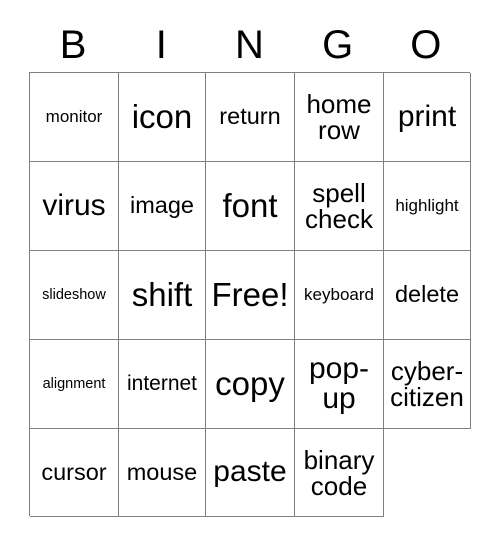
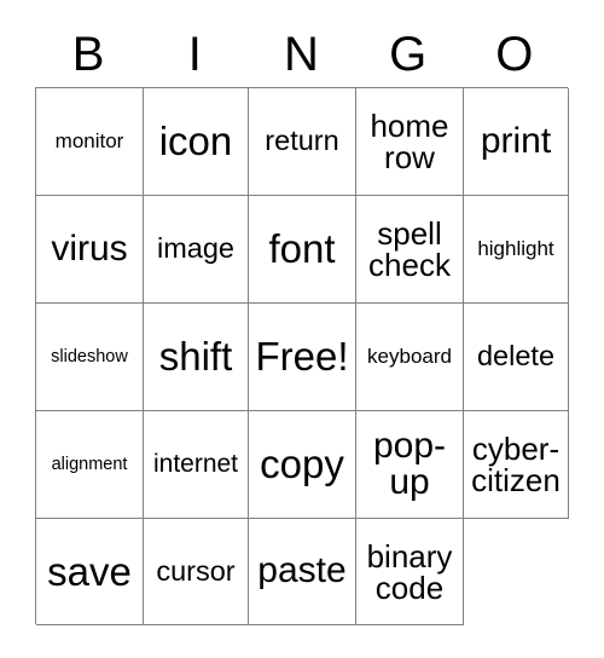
  B
  I
  N
  G
  O
  monitor
  icon
  return
  home
  row
  print
  virus
  image
  font
  spell
  check
  highlight
  slideshow
  shift
  Free!
  keyboard
  delete
  alignment
  internet
  copy
  pop-
  up
  cyber-
  citizen
+ save
  cursor
- mouse
  paste
  binary
  code
